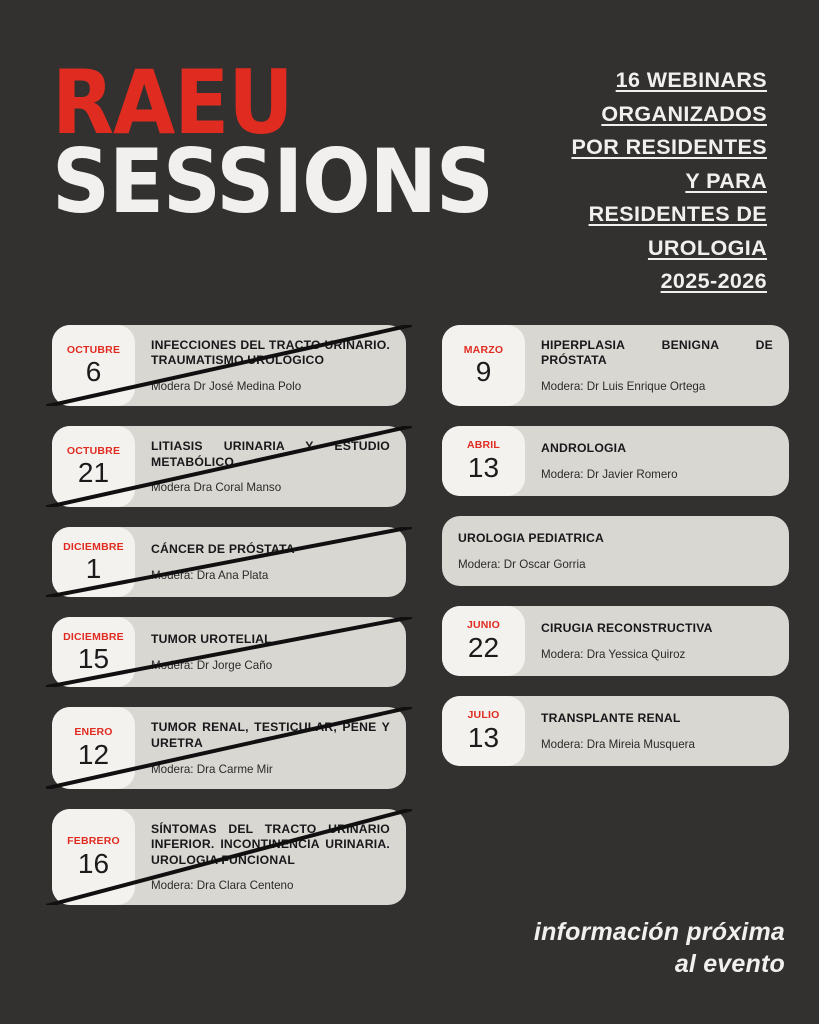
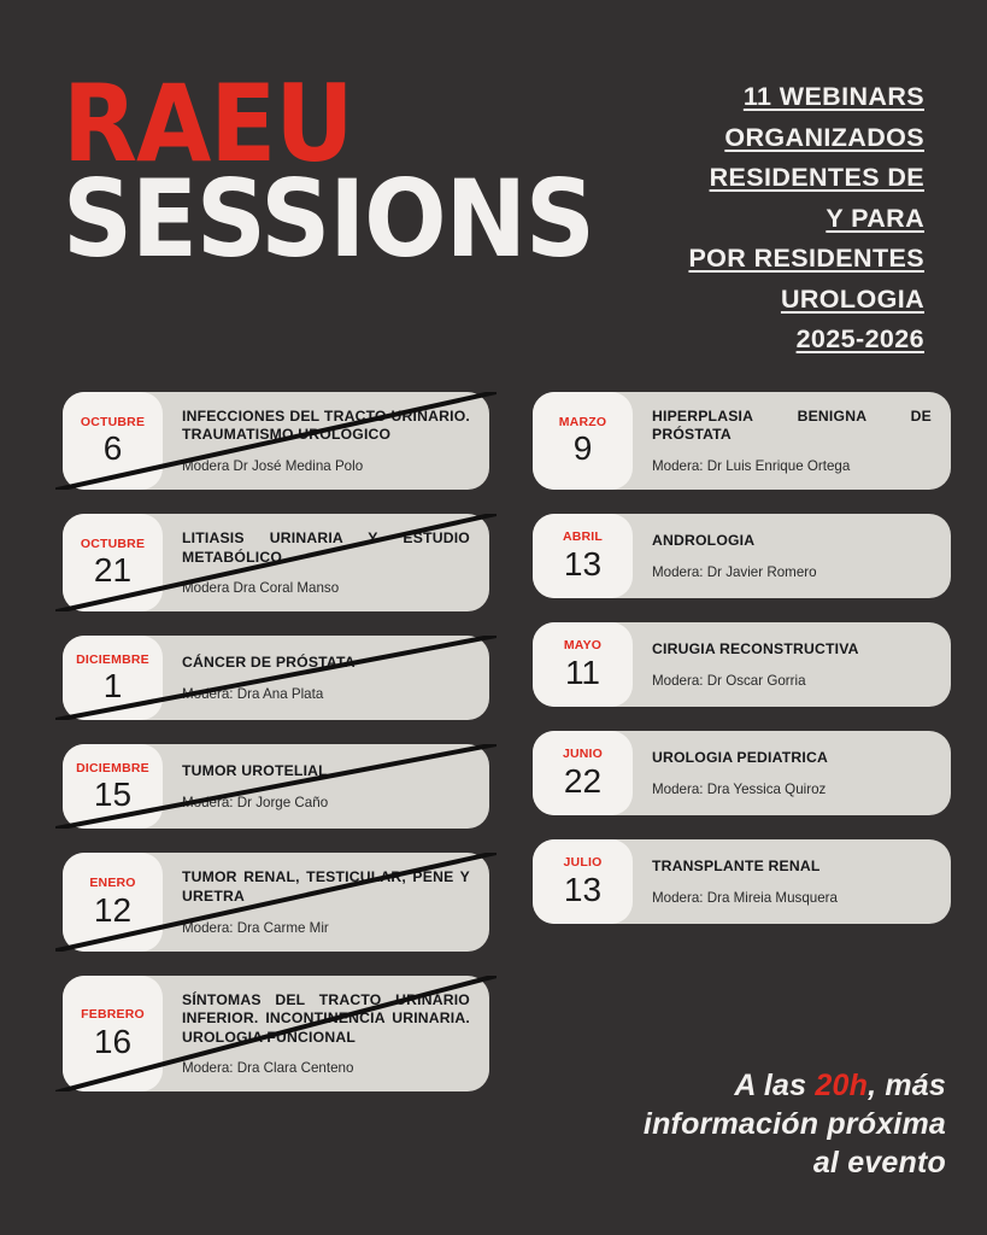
  RAEU
  SESSIONS
- 16 WEBINARS
+ 11 WEBINARS
  ORGANIZADOS
- POR RESIDENTES
+ RESIDENTES DE
  Y PARA
- RESIDENTES DE
+ POR RESIDENTES
  UROLOGIA
  2025-2026
  OCTUBRE
  6
  INFECCIONES DEL TRACTRINARIO. TRAUMATISMOOLOGICO
  Modera Dr José Medina Polo
  OCTUBRE
  21
  LITIASIS URINARIA Y ESTUDIO METABÓLICO
  Modera Dra Coral Manso
  DICIEMBRE
  1
  CÁNCER DE PRÓSTAT
  dera: Dra Ana Plata
  DICIEMBRE
  15
  TUMOR UROTELIAL
  dera: Dr Jorge Caño
  ENERO
  12
  TUMOR RENAL, TESTICUL, PENE Y URETRA
  Modera: Dra Carme Mir
  FEBRERO
  16
  SÍNTOMAS DEL TRACTOINARIO INFERIOR. INCONTNCIA URINARIA. UROLOGIUNCIONAL
  Modera: Dra Clara Centeno
  MARZO
  9
  HIPERPLASIA BENIGNA DE PRÓSTATA
  Modera: Dr Luis Enrique Ortega
  ABRIL
  13
  ANDROLOGIA
  Modera: Dr Javier Romero
+ MAYO
+ 11
- UROLOGIA PEDIATRICA
+ CIRUGIA RECONSTRUCTIVA
  Modera: Dr Oscar Gorria
  JUNIO
  22
- CIRUGIA RECONSTRUCTIVA
+ UROLOGIA PEDIATRICA
  Modera: Dra Yessica Quiroz
  JULIO
  13
  TRANSPLANTE RENAL
  Modera: Dra Mireia Musquera
+ A las 20h, más
  información próxima
  al evento
